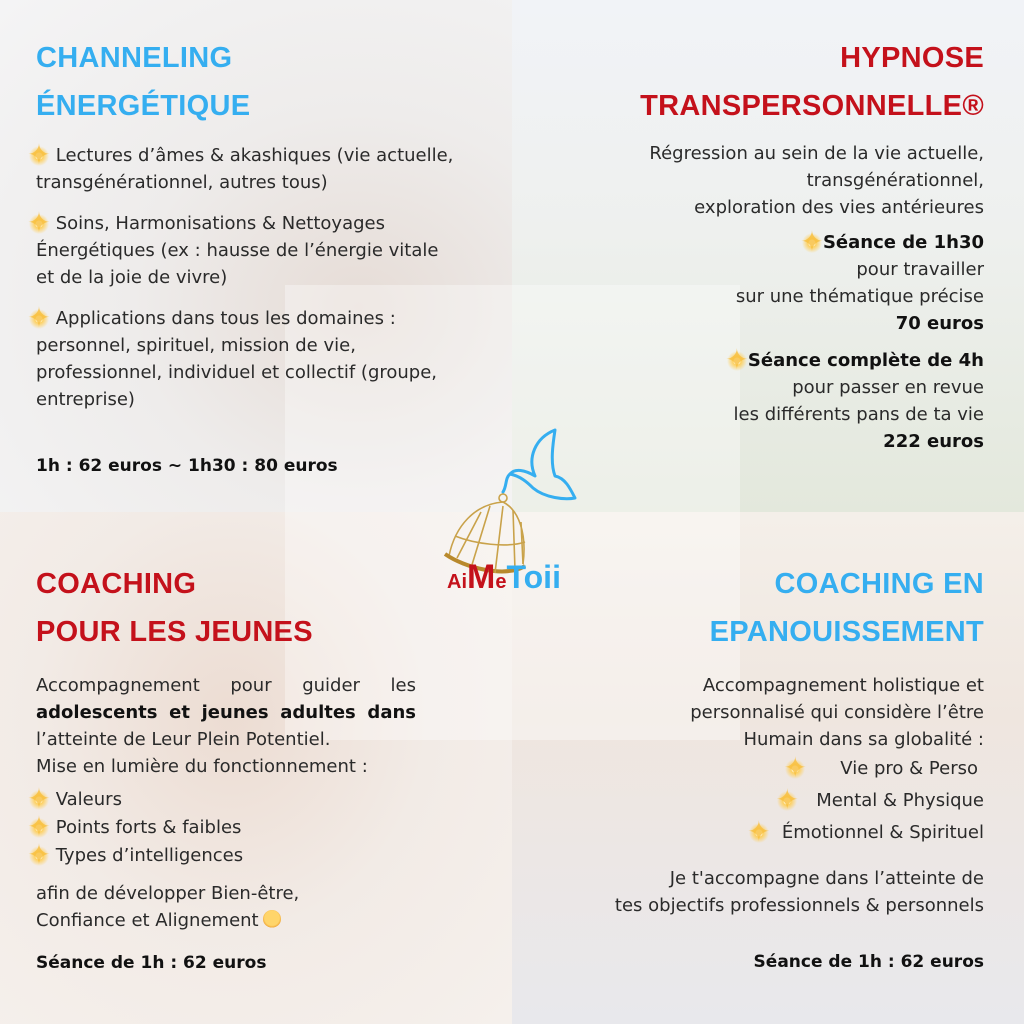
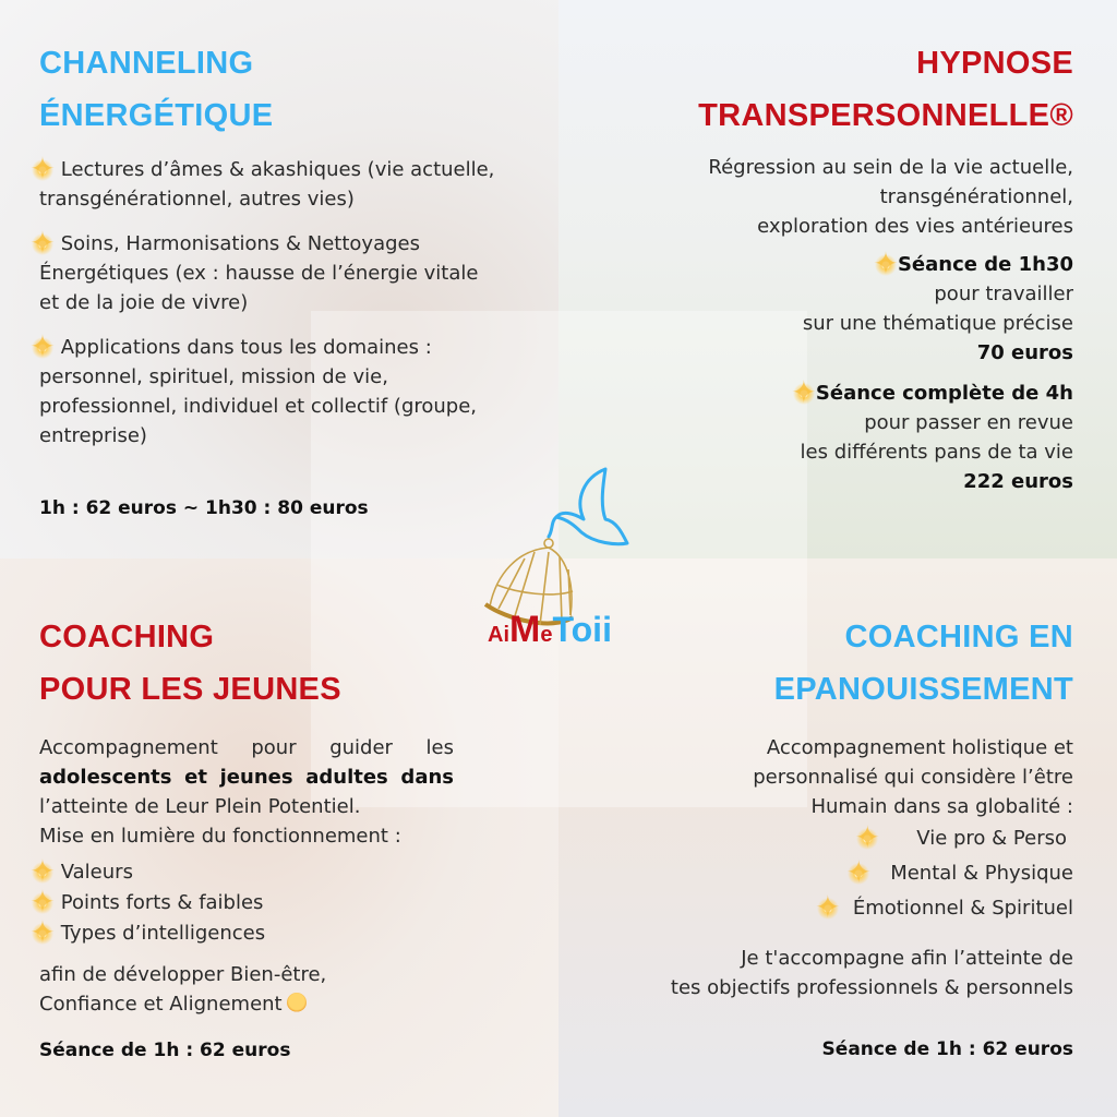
  CHANNELING
  ÉNERGÉTIQUE
- Lectures d’âmes & akashiques (vie actuelle, transgénérationnel, autres tous)
+ Lectures d’âmes & akashiques (vie actuelle, transgénérationnel, autres vies)
  Soins, Harmonisations & Nettoyages Énergétiques (ex : hausse de l’énergie vitale et de la joie de vivre)
  Applications dans tous les domaines : personnel, spirituel, mission de vie, professionnel, individuel et collectif (groupe, entreprise)
  1h : 62 euros ~ 1h30 : 80 euros
  HYPNOSE
  TRANSPERSONNELLE®
  Régression au sein de la vie actuelle,
  transgénérationnel,
  exploration des vies antérieures
  Séance de 1h30
  pour travailler
  sur une thématique précise
  70 euros
  Séance complète de 4h
  pour passer en revue
  les différents pans de ta vie
  222 euros
  AiMeToii
  COACHING
  POUR LES JEUNES
  Accompagnement pour guider les adolescents et jeunes adultes dans l’atteinte de Leur Plein Potentiel.
  Mise en lumière du fonctionnement :
  Valeurs
  Points forts & faibles
  Types d’intelligences
  afin de développer Bien-être,
  Confiance et Alignement
  Séance de 1h : 62 euros
  COACHING EN
  EPANOUISSEMENT
  Accompagnement holistique et
  personnalisé qui considère l’être
  Humain dans sa globalité :
  Vie pro & Perso
  Mental & Physique
  Émotionnel & Spirituel
- Je t'accompagne dans l’atteinte de
+ Je t'accompagne afin l’atteinte de
  tes objectifs professionnels & personnels
  Séance de 1h : 62 euros
